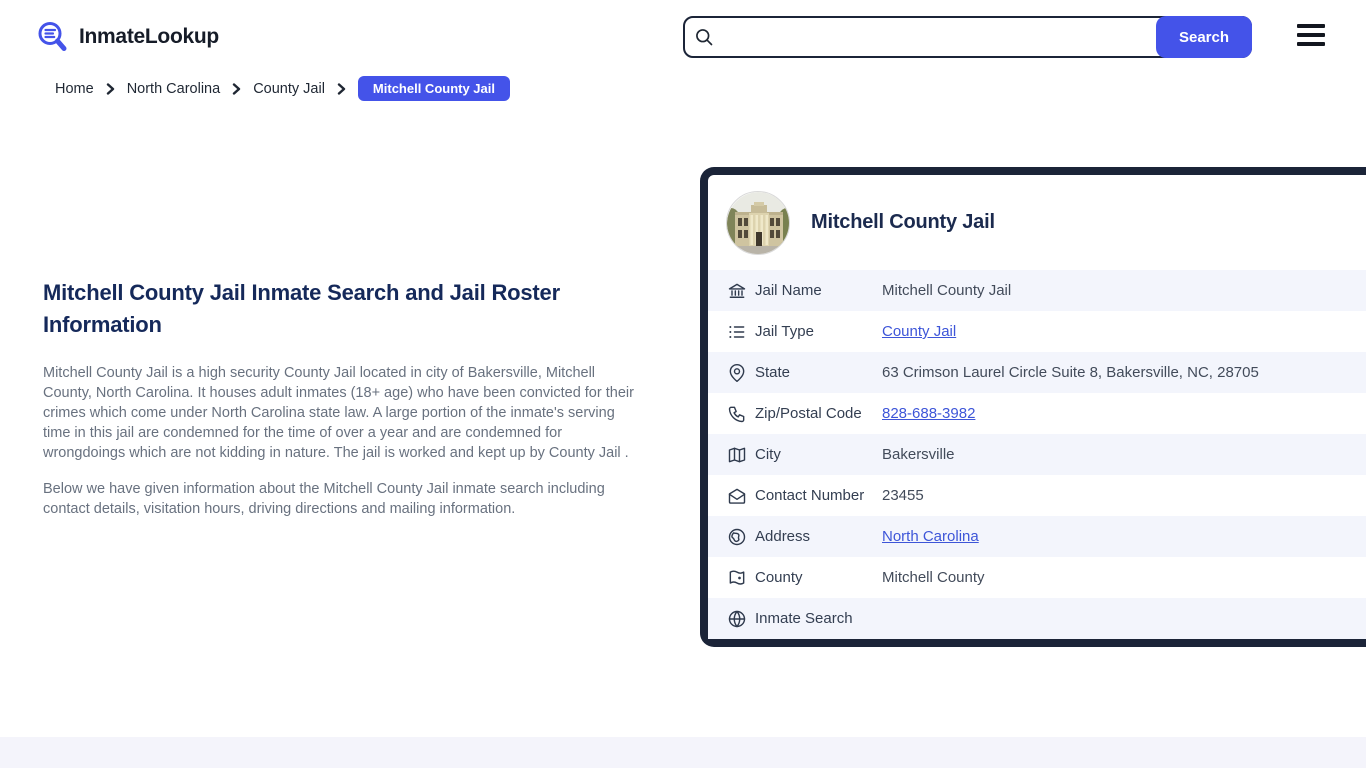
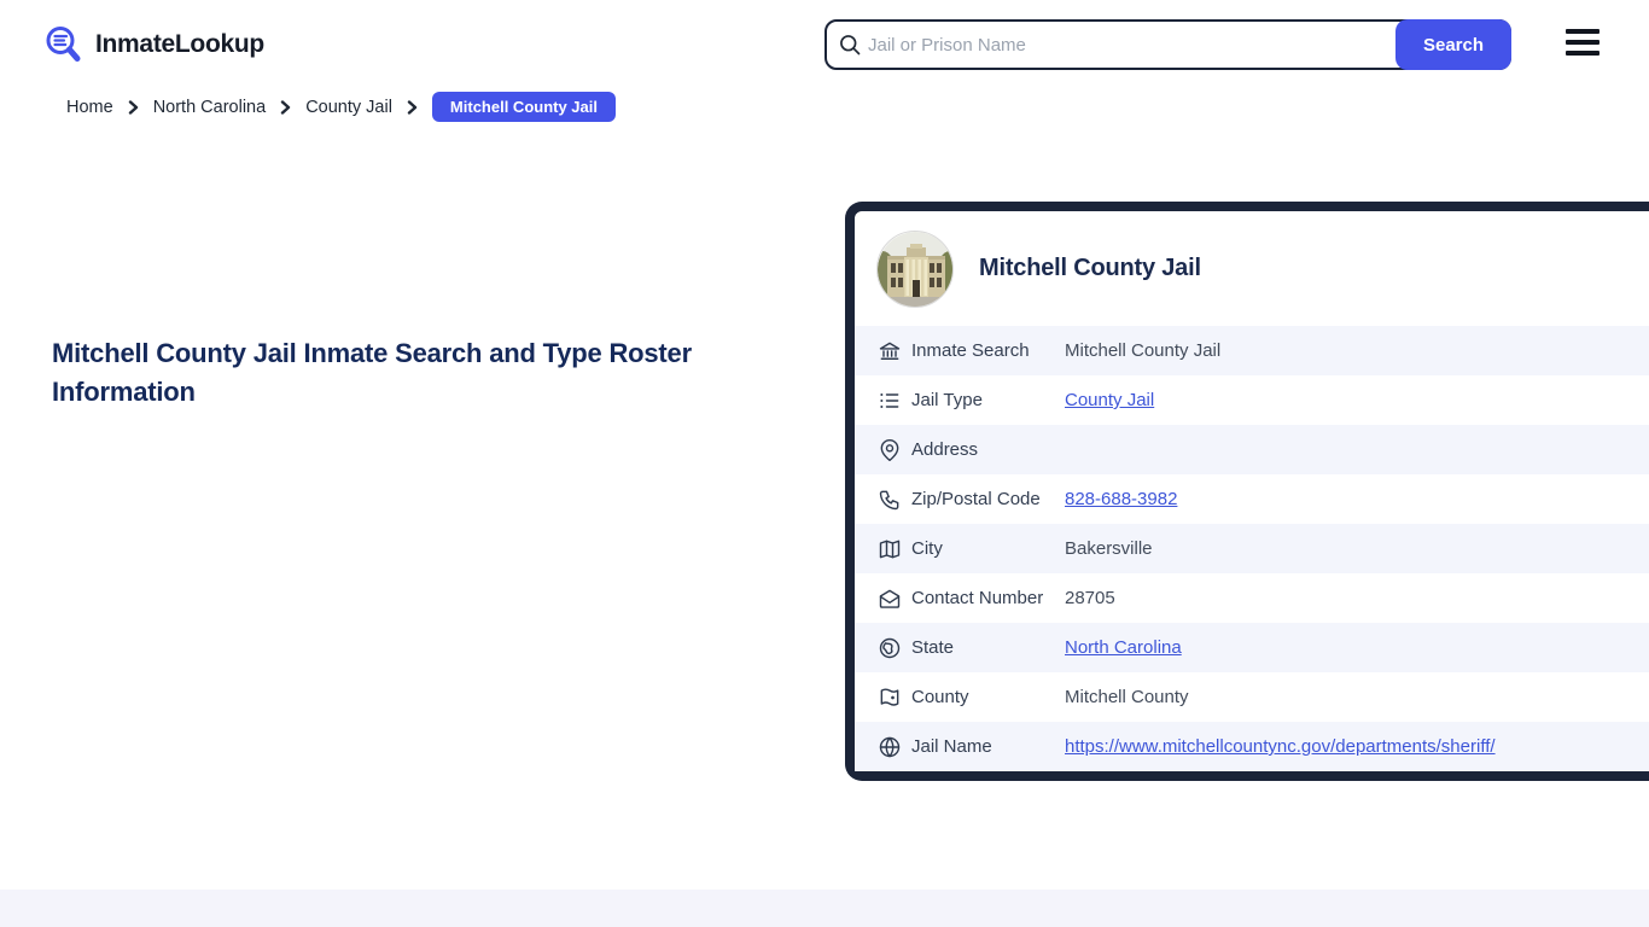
  InmateLookup
+ Jail or Prison Name
  Search
  Home
  North Carolina
  County Jail
  Mitchell County Jail
- Mitchell County Jail Inmate Search and Jail Roster Information
+ Mitchell County Jail Inmate Search and Type Roster Information
- Mitchell County Jail is a high security County Jail located in city of Bakersville, Mitchell County, North Carolina. It houses adult inmates (18+ age) who have been convicted for their crimes which come under North Carolina state law. A large portion of the inmate's serving time in this jail are condemned for the time of over a year and are condemned for wrongdoings which are not kidding in nature. The jail is worked and kept up by County Jail .
- Below we have given information about the Mitchell County Jail inmate search including contact details, visitation hours, driving directions and mailing information.
  Mitchell County Jail
- Jail Name
+ Inmate Search
  Mitchell County Jail
  Jail Type
  County Jail
- State
+ Address
- 63 Crimson Laurel Circle Suite 8, Bakersville, NC, 28705
  Zip/Postal Code
  828-688-3982
  City
  Bakersville
  Contact Number
- 23455
+ 28705
- Address
+ State
  North Carolina
  County
  Mitchell County
- Inmate Search
+ Jail Name
+ https://www.mitchellcountync.gov/departments/sheriff/
